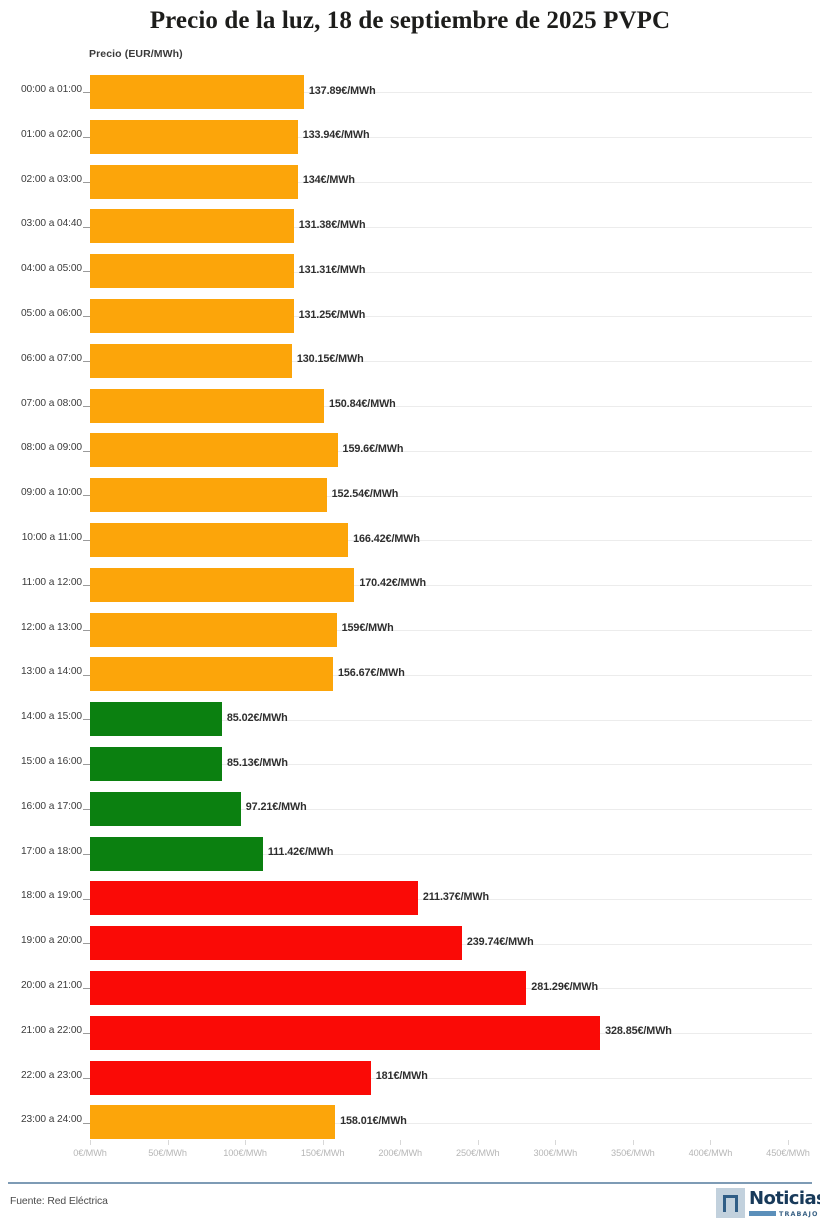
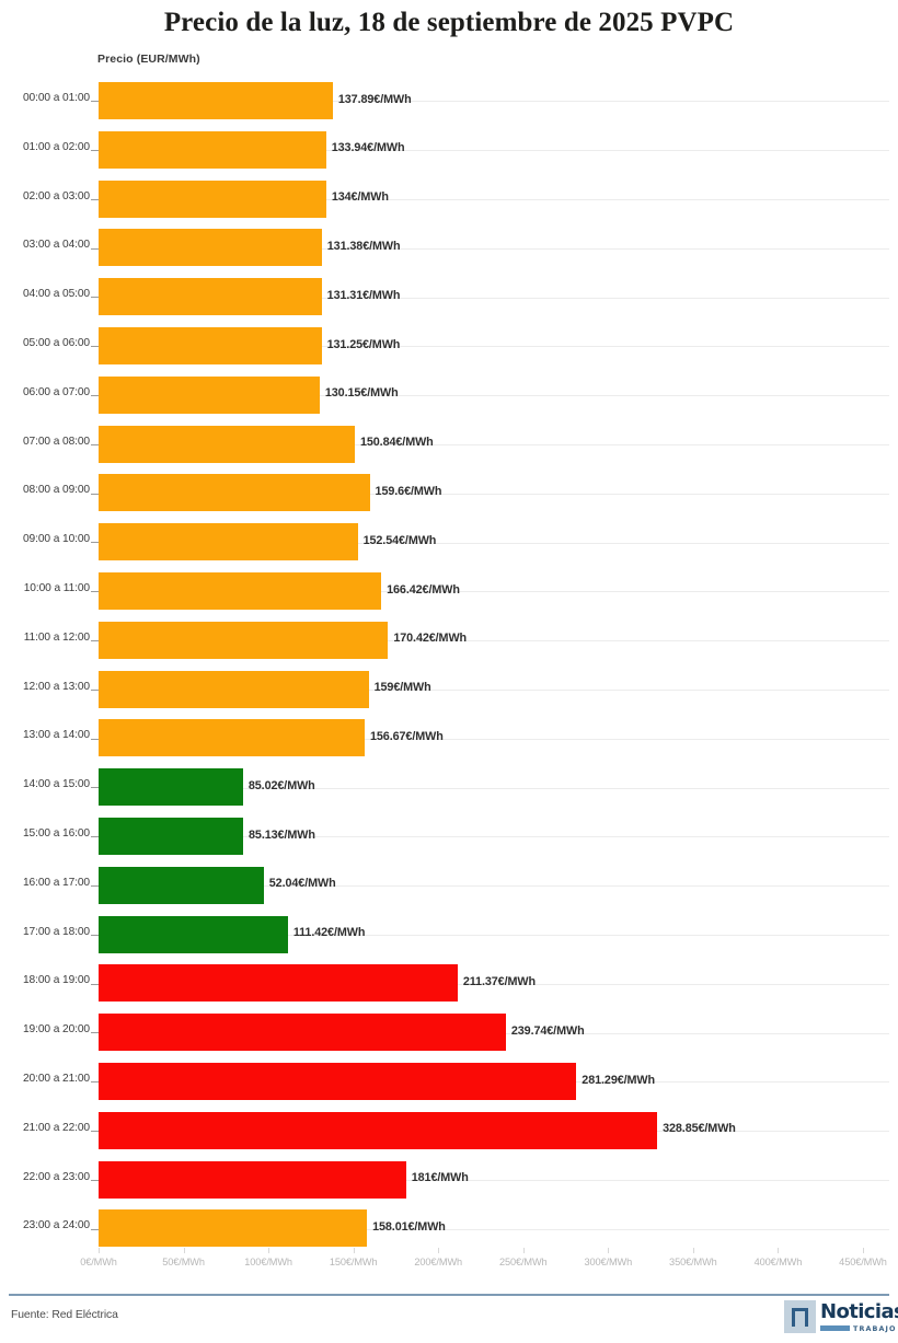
  Precio de la luz, 18 de septiembre de 2025 PVPC
  Precio (EUR/MWh)
  00:00 a 01:00
  137.89€/MWh
  01:00 a 02:00
  133.94€/MWh
  02:00 a 03:00
  134€/MWh
- 03:00 a 04:40
+ 03:00 a 04:00
  131.38€/MWh
  04:00 a 05:00
  131.31€/MWh
  05:00 a 06:00
  131.25€/MWh
  06:00 a 07:00
  130.15€/MWh
  07:00 a 08:00
  150.84€/MWh
  08:00 a 09:00
  159.6€/MWh
  09:00 a 10:00
  152.54€/MWh
  10:00 a 11:00
  166.42€/MWh
  11:00 a 12:00
  170.42€/MWh
  12:00 a 13:00
  159€/MWh
  13:00 a 14:00
  156.67€/MWh
  14:00 a 15:00
  85.02€/MWh
  15:00 a 16:00
  85.13€/MWh
  16:00 a 17:00
- 97.21€/MWh
+ 52.04€/MWh
  17:00 a 18:00
  111.42€/MWh
  18:00 a 19:00
  211.37€/MWh
  19:00 a 20:00
  239.74€/MWh
  20:00 a 21:00
  281.29€/MWh
  21:00 a 22:00
  328.85€/MWh
  22:00 a 23:00
  181€/MWh
  23:00 a 24:00
  158.01€/MWh
  0€/MWh
  50€/MWh
  100€/MWh
  150€/MWh
  200€/MWh
  250€/MWh
  300€/MWh
  350€/MWh
  400€/MWh
  450€/MWh
  Fuente: Red Eléctrica
  Noticia
  TRABAJO
